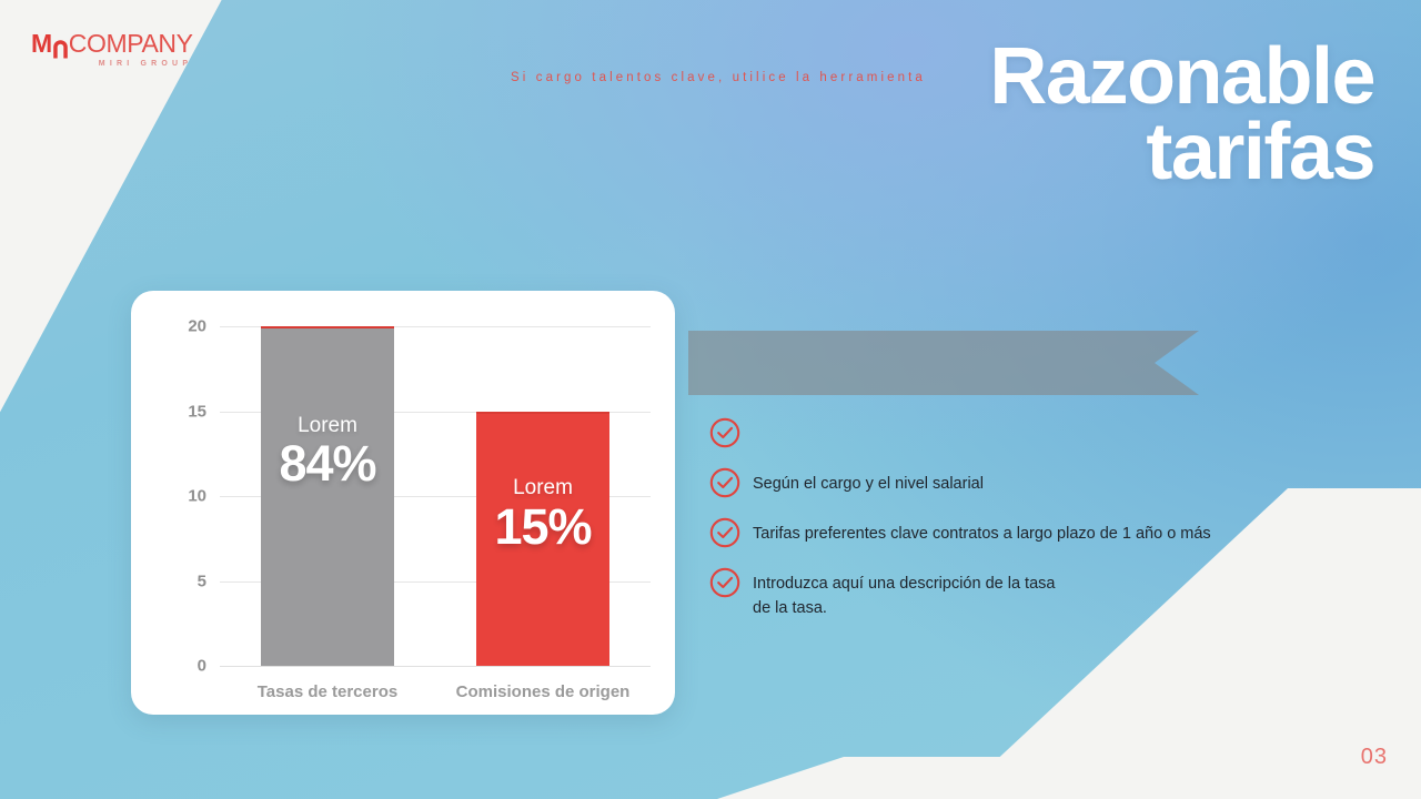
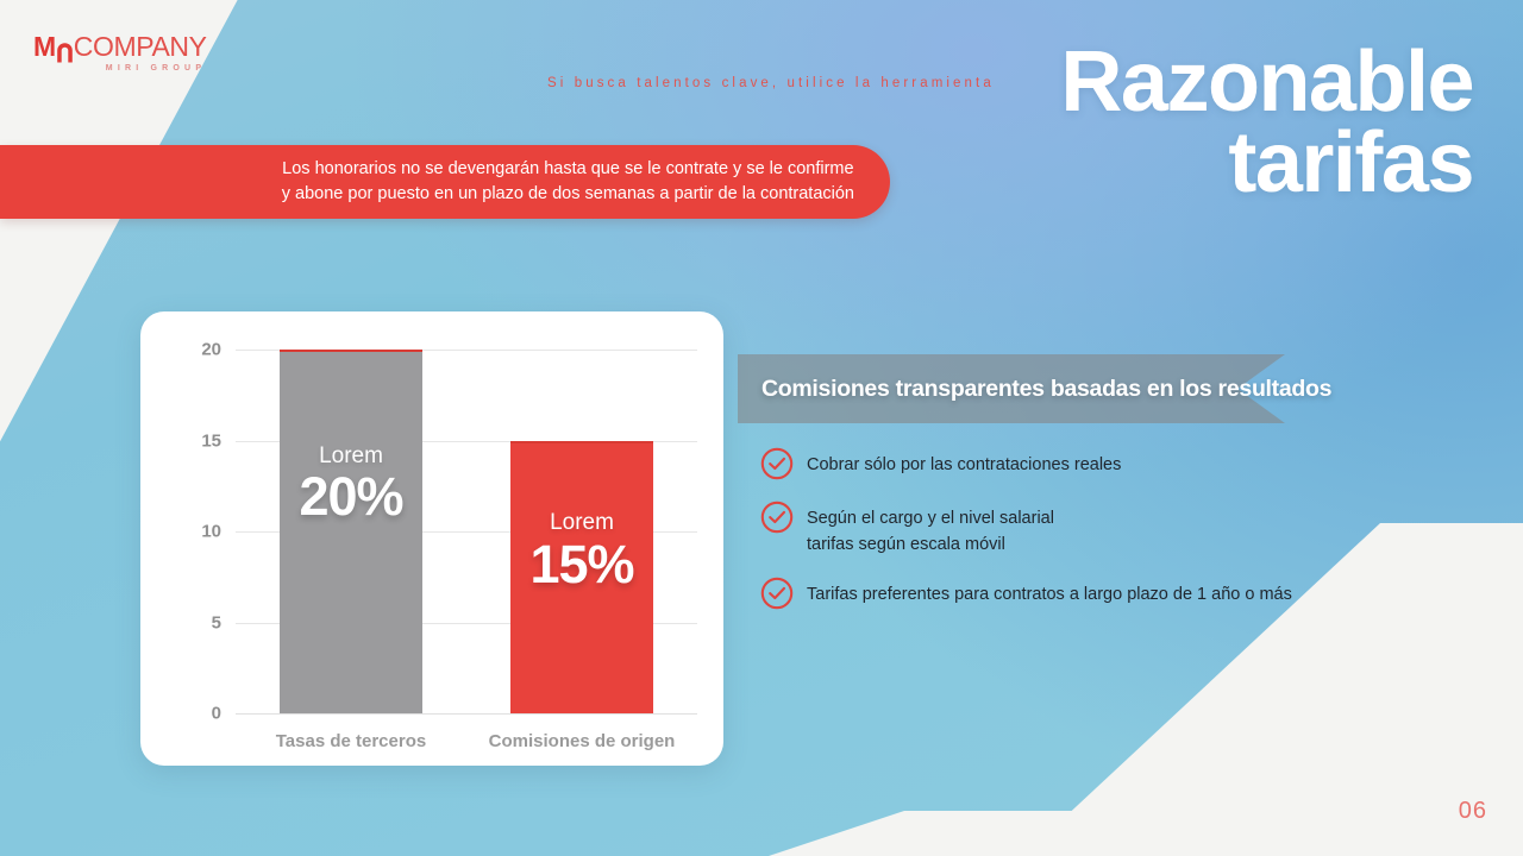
  M
  COMPANY
- Si cargo talentos clave, utilice la herramienta
+ Si busca talentos clave, utilice la herramienta
  Razonable
  tarifas
+ Los honorarios no se devengarán hasta que se le contrate y se le confirme
+ y abone por puesto en un plazo de dos semanas a partir de la contratación
  0
  5
  10
  15
  20
  Lorem
- 84%
+ 20%
  Tasas de terceros
  Lorem
  15%
  Comisiones de origen
+ Comisiones transparentes basadas en los resultados
+ Cobrar sólo por las contrataciones reales
  Según el cargo y el nivel salarial
+ tarifas según escala móvil
- Tarifas preferentes clave contratos a largo plazo de 1 año o más
+ Tarifas preferentes para contratos a largo plazo de 1 año o más
- Introduzca aquí una descripción de la tasa
- de la tasa.
- 03
+ 06
